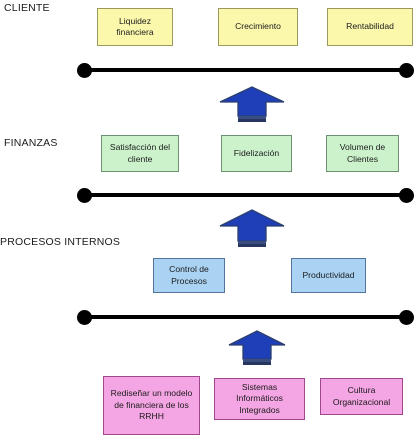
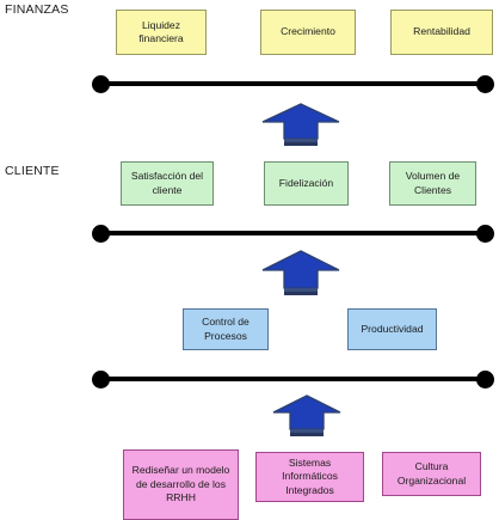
- CLIENTE
+ FINANZAS
  Liquidez financiera
  Crecimiento
  Rentabilidad
- FINANZAS
+ CLIENTE
  Satisfacción del cliente
  Fidelización
  Volumen de Clientes
- PROCESOS INTERNOS
  Control de Procesos
  Productividad
- Rediseñar un modelo de financiera de los RRHH
+ Rediseñar un modelo de desarrollo de los RRHH
  Sistemas Informáticos Integrados
  Cultura Organizacional
